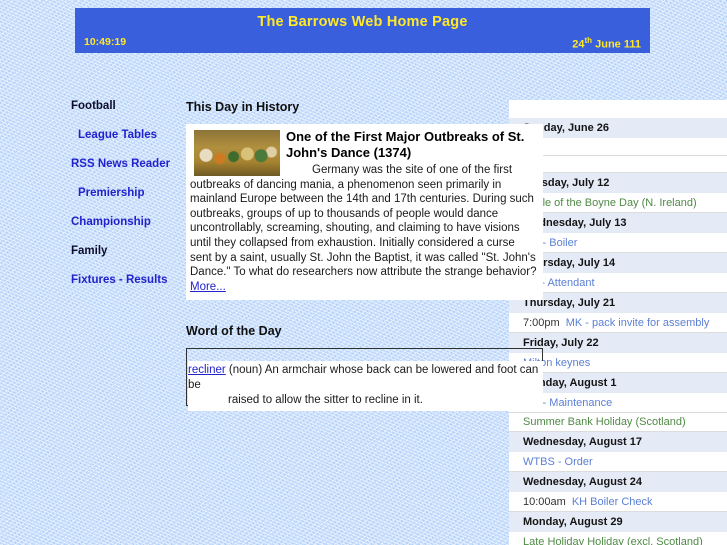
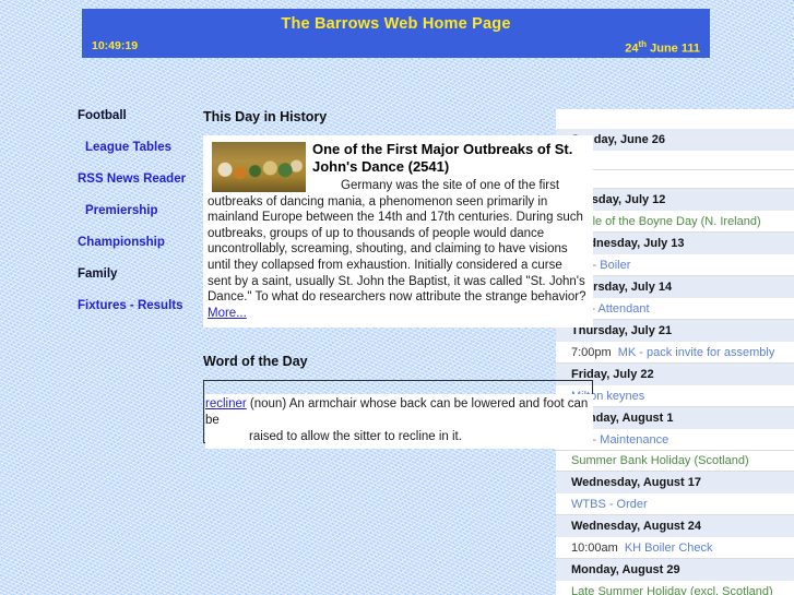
  The Barrows Web Home Page
  10:49:19
  24th June 111
  Football
  League Tables
  RSS News Reader
  Premiership
  Championship
  Family
  Fixtures - Results
  This Day in History
- One of the First Major Outbreaks of St. John's Dance (1374)
+ One of the First Major Outbreaks of St. John's Dance (2541)
  Germany was the site of one of the first outbreaks of dancing mania, a phenomenon seen primarily in mainland Europe between the 14th and 17th centuries. During such outbreaks, groups of up to thousands of people would dance uncontrollably, screaming, shouting, and claiming to have visions until they collapsed from exhaustion. Initially considered a curse sent by a saint, usually St. John the Baptist, it was called "St. John's Dance." To what do researchers now attribute the strange behavior? More...
  Word of the Day
  recliner (noun) An armchair whose back can be lowered and foot can be
  raised to allow the sitter to recline in it.
  day, June 26
  sday, July 12
  le of the Boyne Day (N. Ireland)
  nesday, July 13
  - Boiler
  rsday, July 14
  - Attendant
  Thursday, July 21
  7:00pm MK - pack invite for assembly
  Friday, July 22
  day, August 1
  - Maintenance
  Summer Bank Holiday (Scotland)
  Wednesday, August 17
  WTBS - Order
  Wednesday, August 24
  10:00am KH Boiler Check
  Monday, August 29
- Late Holiday Holiday (excl. Scotland)
+ Late Summer Holiday (excl. Scotland)
